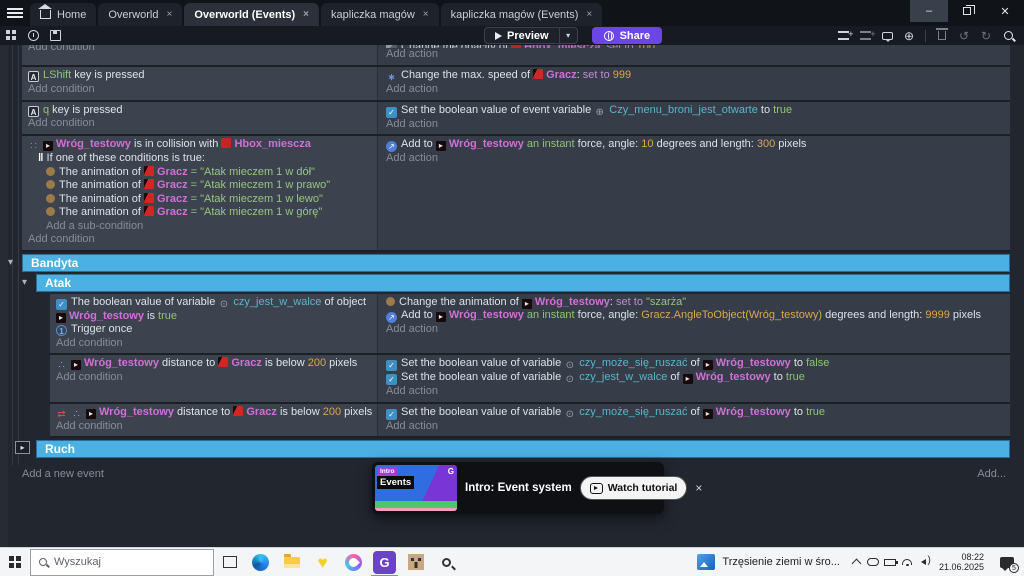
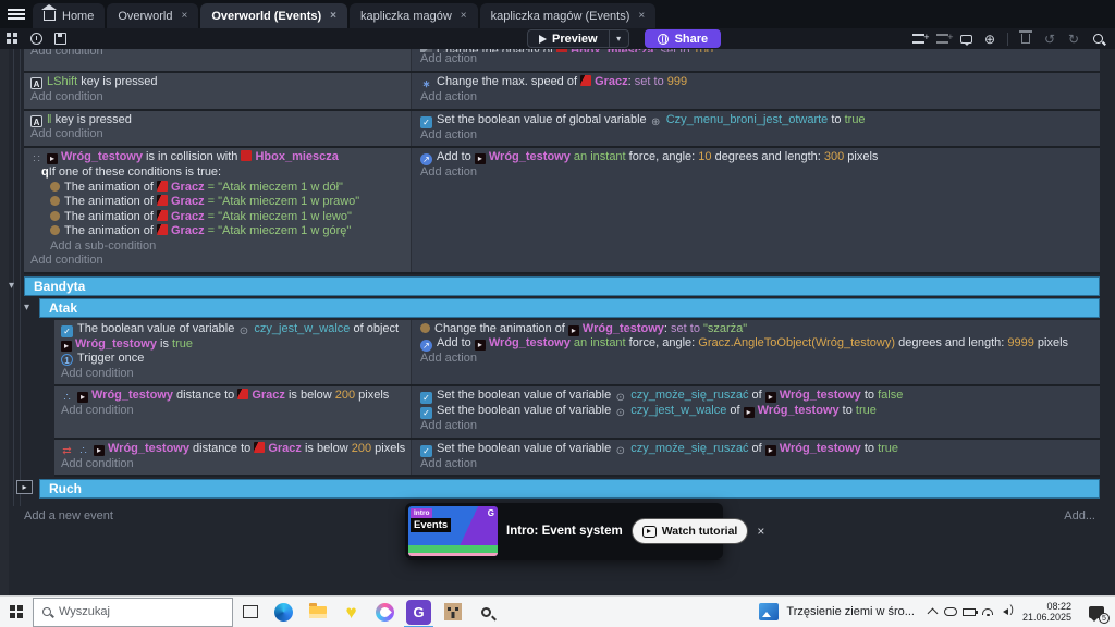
  Home
  Overworld
  ×
  Overworld (Events)
  ×
  kapliczka magów
  ×
  kapliczka magów (Events)
  ×
- –
- ✕
  Preview
  ▾
  Share
  ⊕
  ↺
  ↻
  Add condition
  Change the opacity of Hbox_miescza: set to 100
  Add action
  LShift key is pressed
  Add condition
  Change the max. speed of Gracz: set to 999
  Add action
- q key is pressed
+ ‖ key is pressed
  Add condition
- Set the boolean value of event variable Czy_menu_broni_jest_otwarte to true
+ Set the boolean value of global variable Czy_menu_broni_jest_otwarte to true
  Add action
  Wróg_testowy is in collision with Hbox_miescza
- ‖ If one of these conditions is true:
+ qIf one of these conditions is true:
  The animation of Gracz = "Atak mieczem 1 w dół"
  The animation of Gracz = "Atak mieczem 1 w prawo"
  The animation of Gracz = "Atak mieczem 1 w lewo"
  The animation of Gracz = "Atak mieczem 1 w górę"
  Add a sub-condition
  Add condition
  Add to Wróg_testowy an instant force, angle: 10 degrees and length: 300 pixels
  Add action
  ▾
  Bandyta
  ▾
  Atak
  The boolean value of variable czy_jest_w_walce of object Wróg_testowy is true
  Trigger once
  Add condition
  Change the animation of Wróg_testowy: set to "szarża"
  Add to Wróg_testowy an instant force, angle: Gracz.AngleToObject(Wróg_testowy) degrees and length: 9999 pixels
  Add action
  Wróg_testowy distance to Gracz is below 200 pixels
  Add condition
  Set the boolean value of variable czy_może_się_ruszać of Wróg_testowy to false
  Set the boolean value of variable czy_jest_w_walce of Wróg_testowy to true
  Add action
  Wróg_testowy distance to Gracz is below 200 pixels
  Add condition
  Set the boolean value of variable czy_może_się_ruszać of Wróg_testowy to true
  Add action
  ▸
  Ruch
  Add a new event
  Add...
  Events
  G
  Intro: Event system
  Watch tutorial
  ×
  Wyszukaj
  ♥
  G
  Trzęsienie ziemi w śro...
  08:22
  21.06.2025
